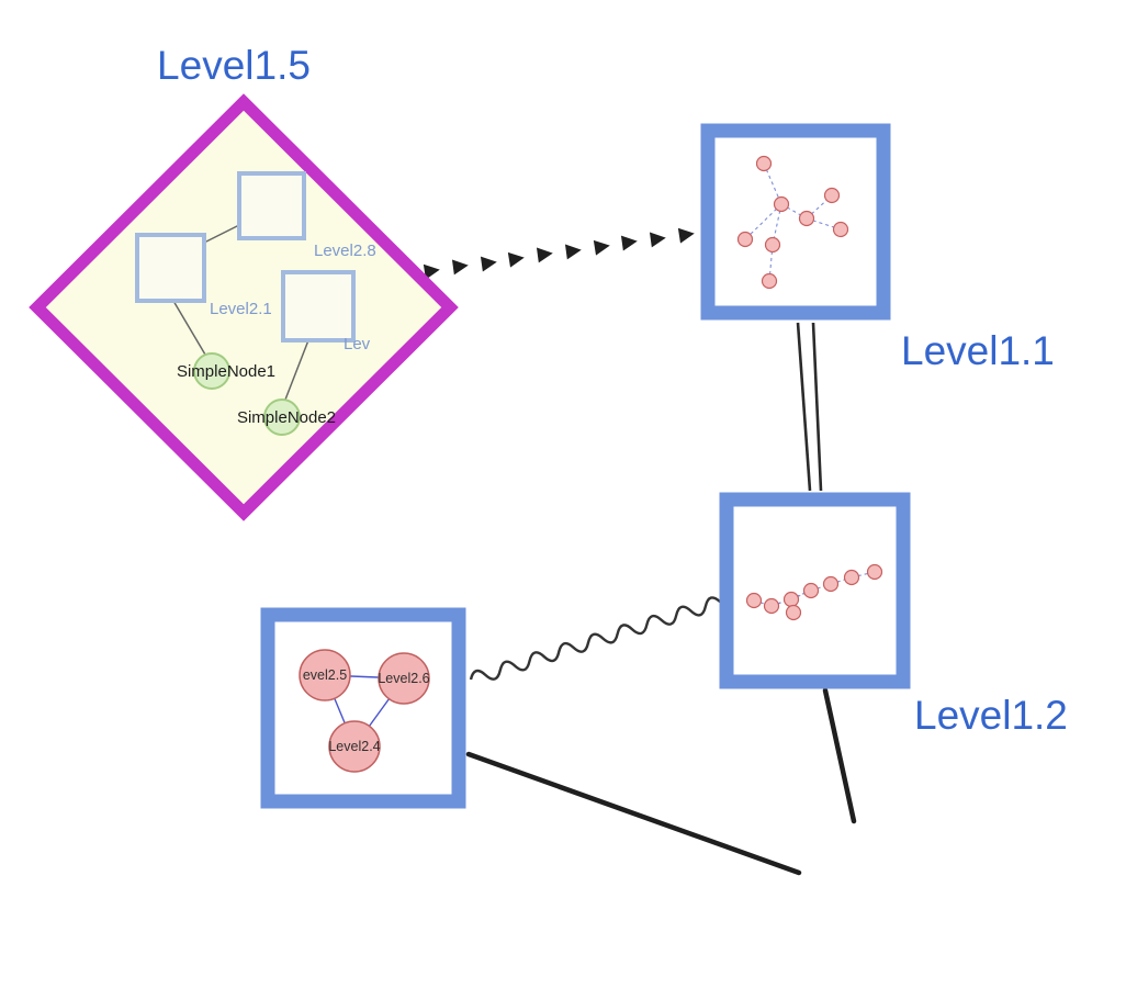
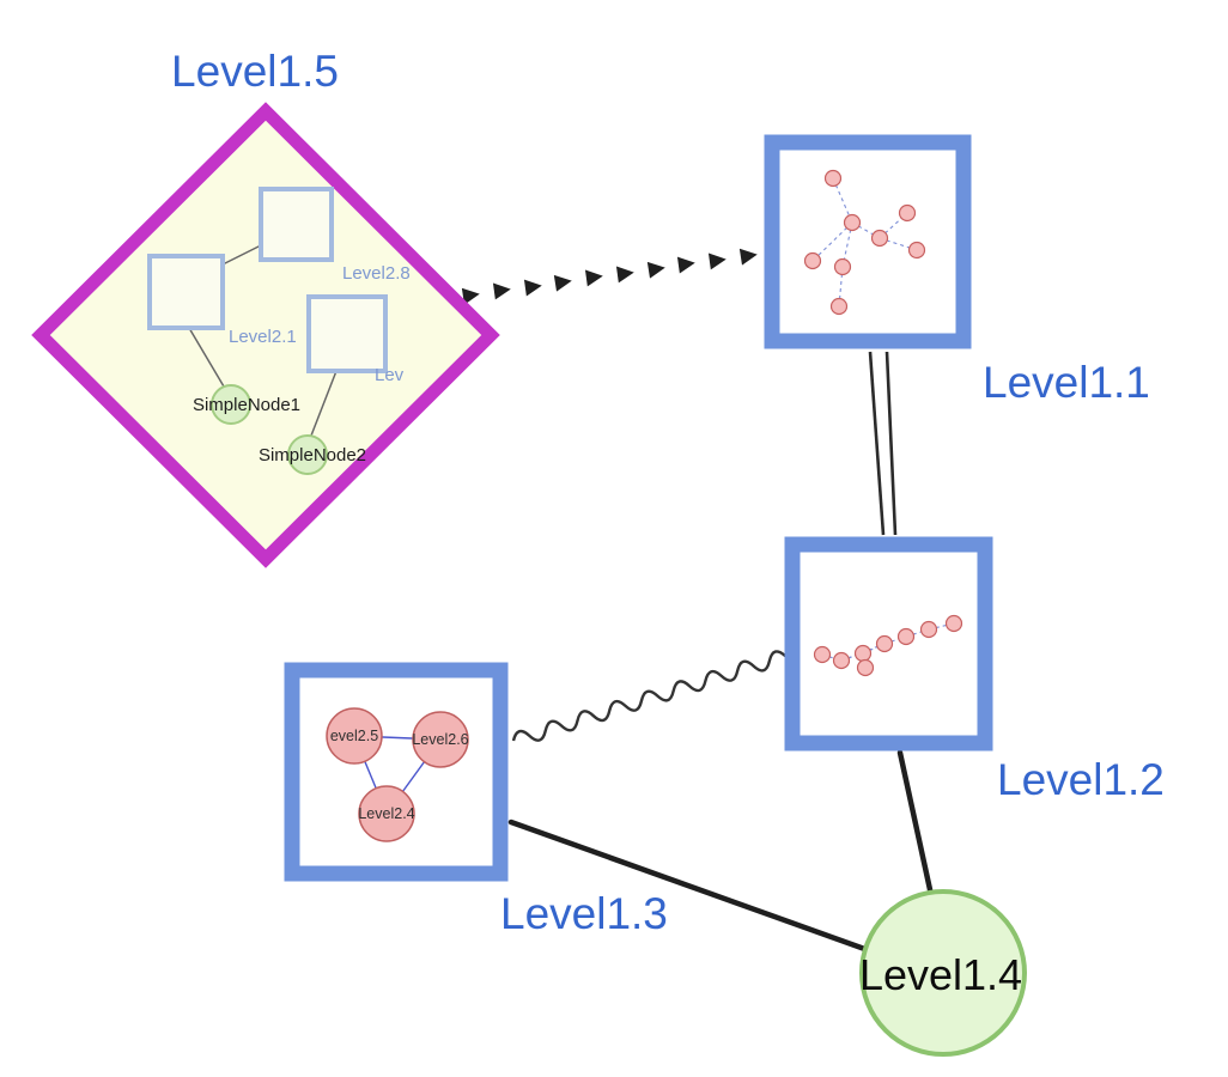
  Level2.8
  Level2.1
  Lev
  SimpleNode1
  SimpleNode2
  Level1.5
  Level1.1
  Level1.2
  evel2.5
  Level2.6
  Level2.4
+ Level1.3
+ Level1.4
